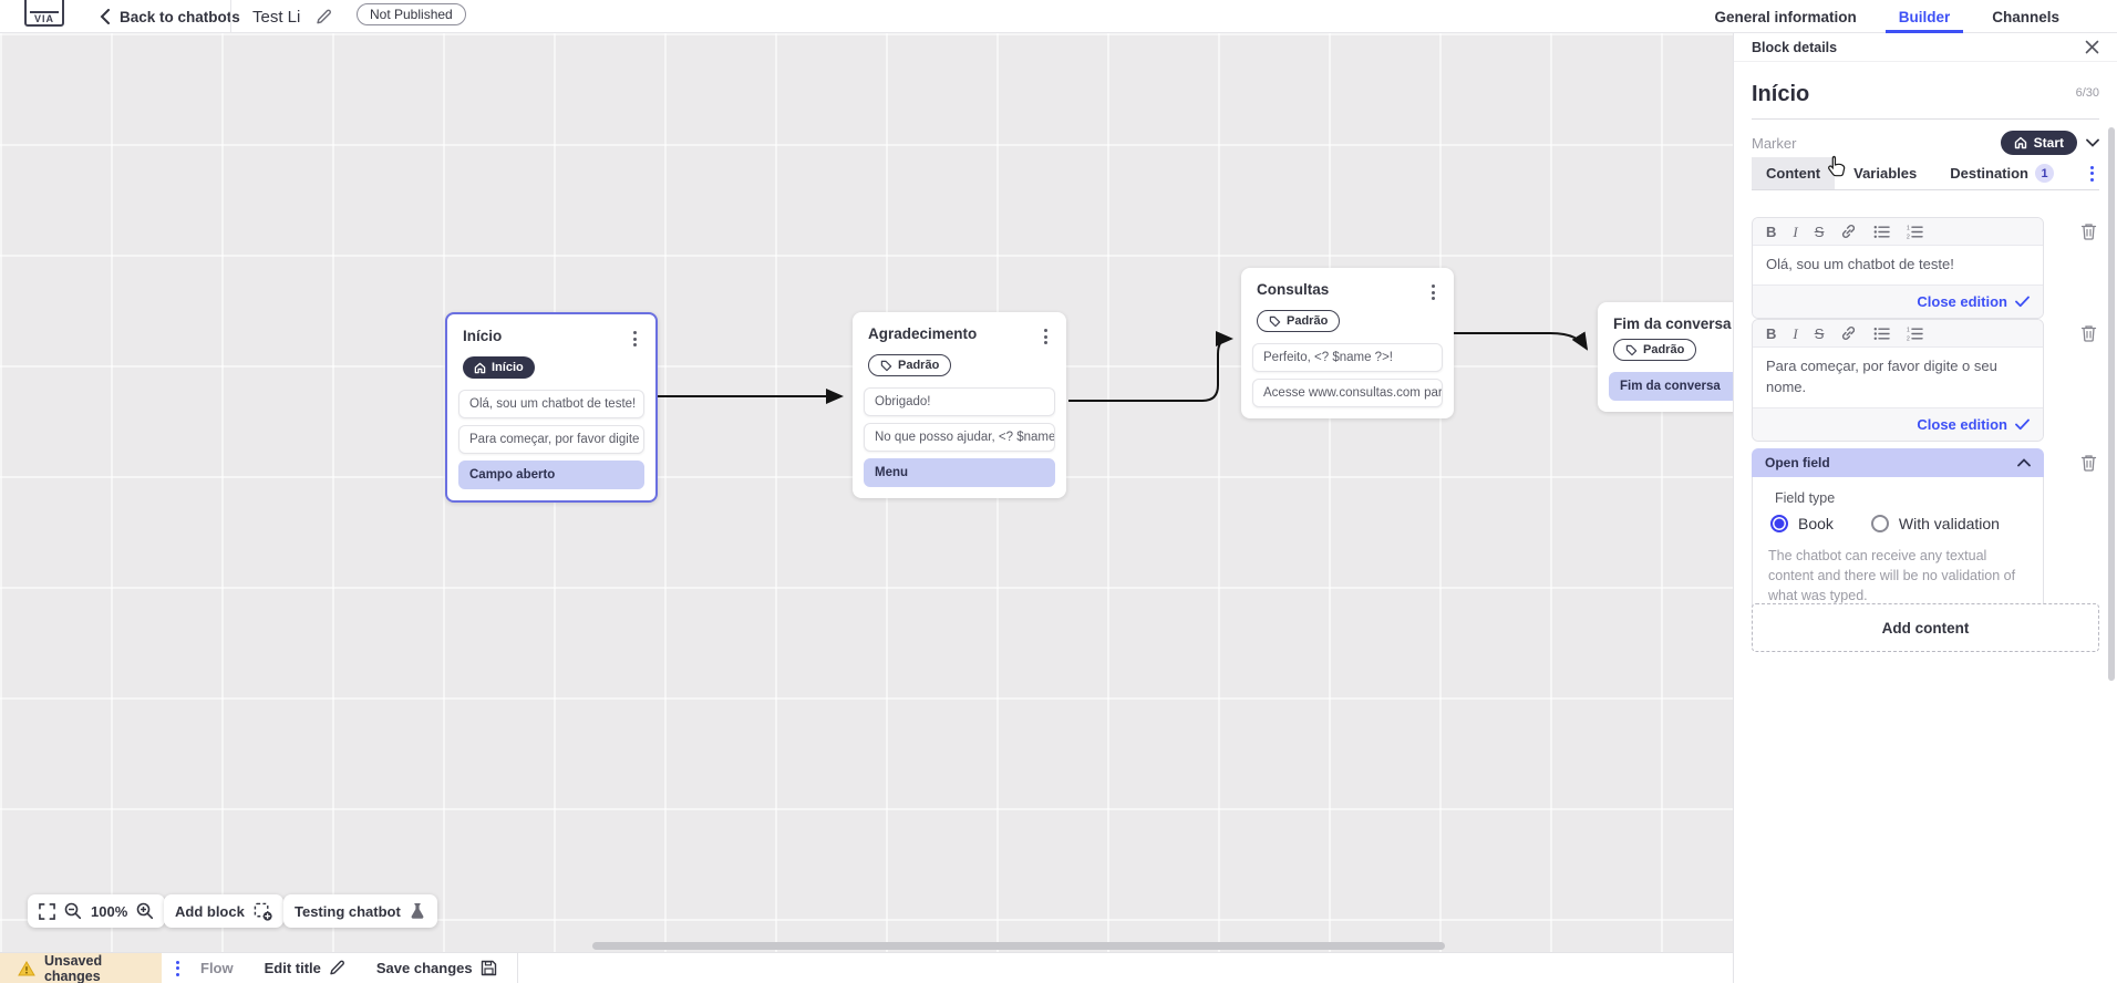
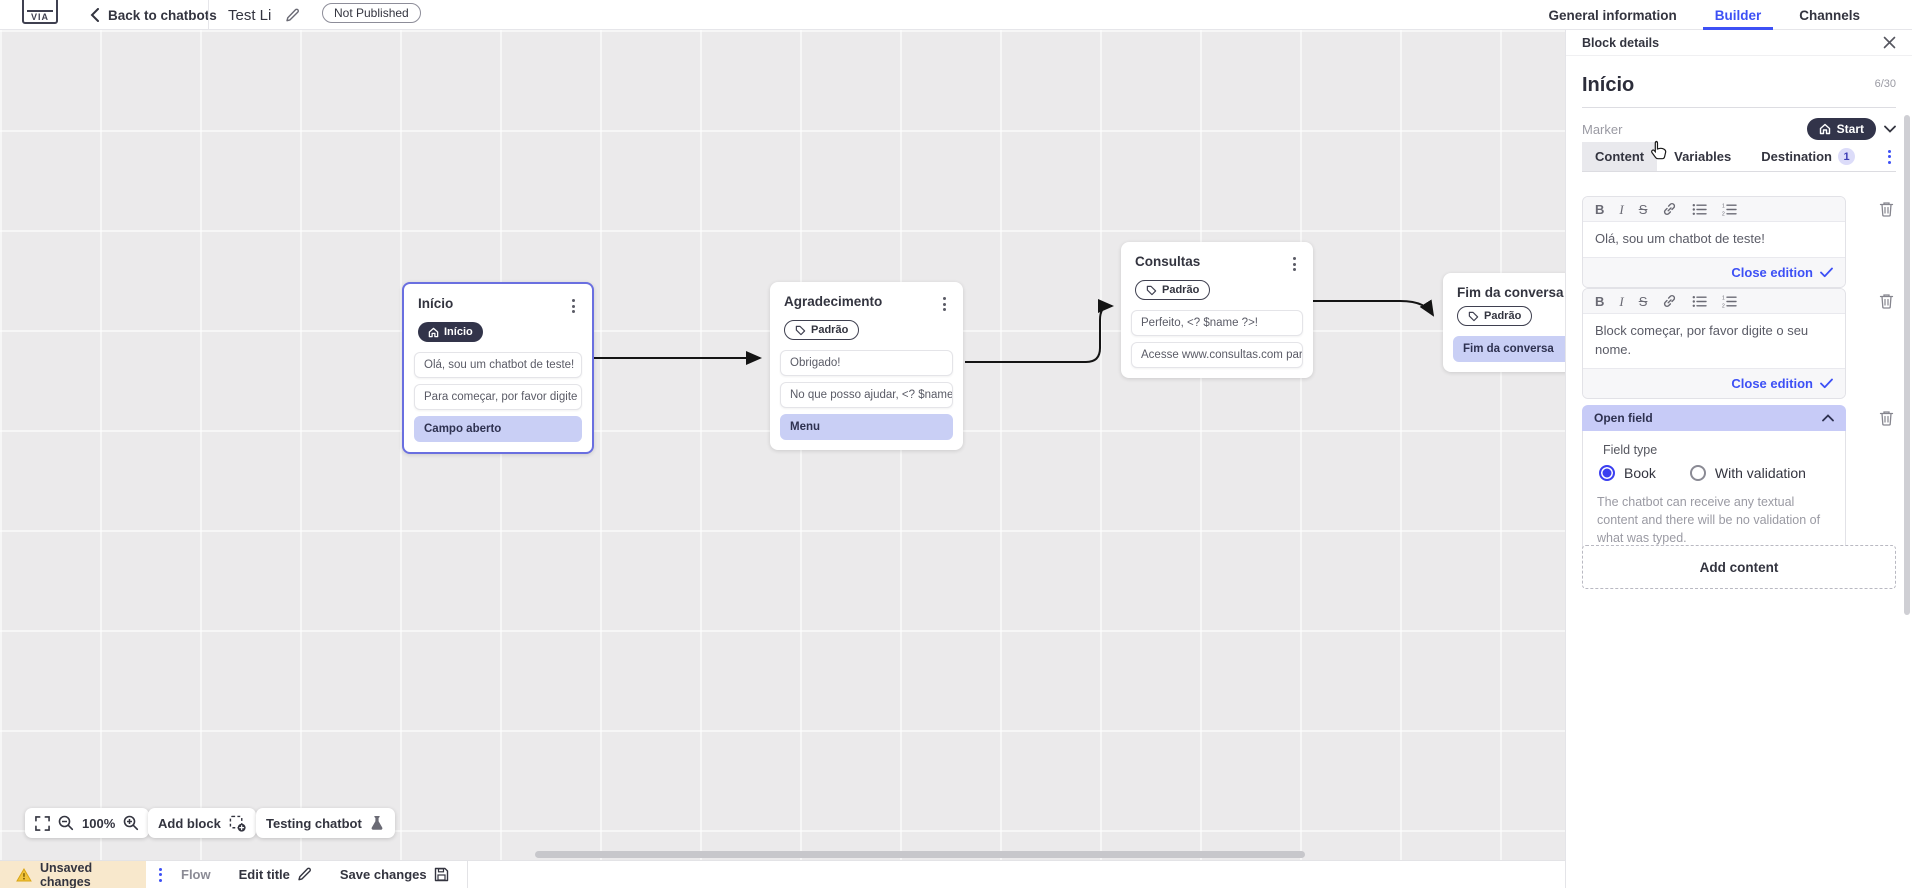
  VIA
  Back to chatbos
  Test Li
  Not Published
  General information
  Builder
  Channels
  Início
  Início
  Olá, sou um chatbot de teste!
  Para começar, por favor digite
  Campo aberto
  Agradecimento
  Padrão
  Obrigado!
  No que posso ajudar, <? $name
  Menu
  Consultas
  Padrão
  Perfeito, <? $name ?>!
  Acesse www.consultas.com par
  Fim da conversa
  Padrão
  Fim da conversa
  100%
  Add block
  Testing chatbot
  Unsaved changes
  Flow
  Edit title
  Save changes
  Block details
  Início
  6/30
  Marker
  Start
  Content
  Variables
  Destination
  1
  B
  I
  S
  Olá, sou um chatbot de teste!
  Close edition
  B
  I
  S
- Para começar, por favor digite o seu nome.
+ Block começar, por favor digite o seu nome.
  Close edition
  Open field
  Field type
  Book
  With validation
  The chatbot can receive any textual content and there will be no validation of what was typed.
  Add content
